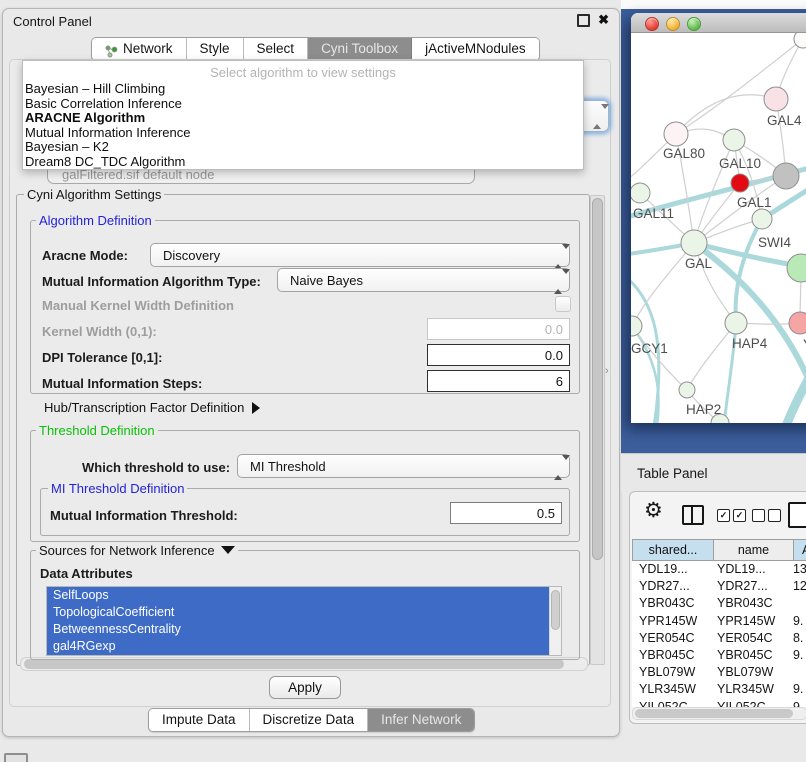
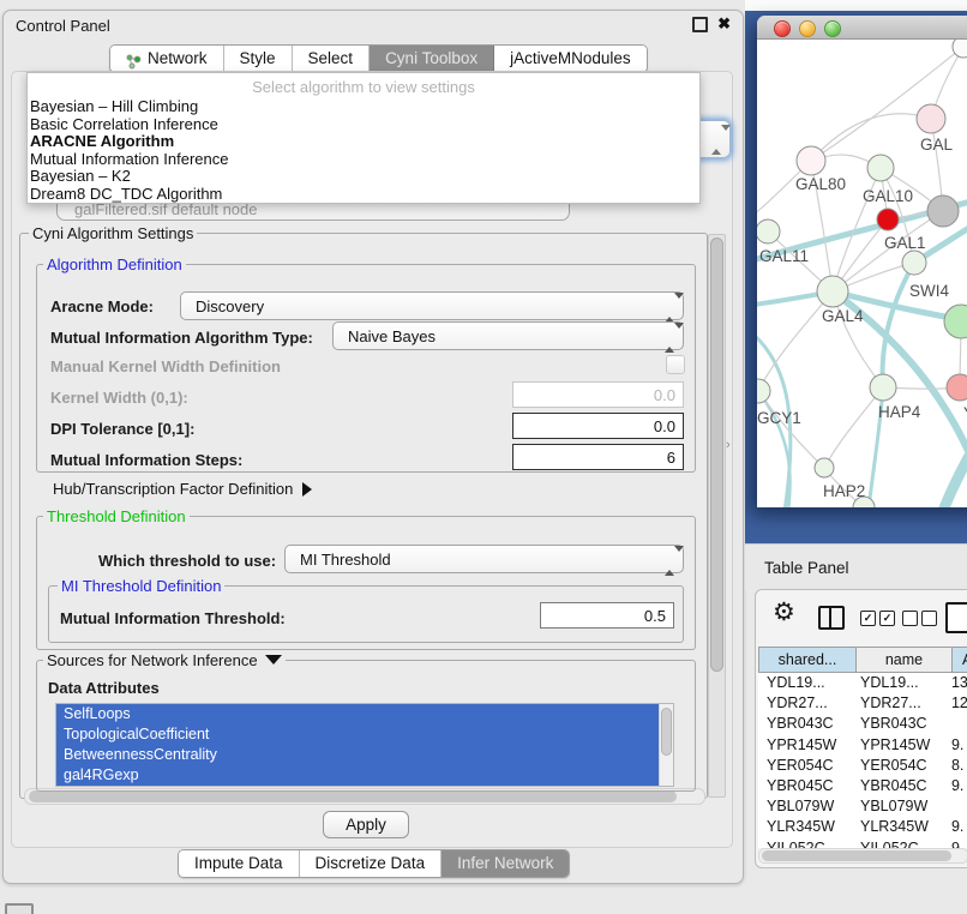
  Control Panel
  ✖
  Network
  Style
  Select
  Cyni Toolbox
  jActiveMNodules
  galFiltered.sif default node
  Select algorithm to view settings
  Bayesian – Hill Climbing
  Basic Correlation Inference
  ARACNE Algorithm
  Mutual Information Inference
  Bayesian – K2
  Dream8 DC_TDC Algorithm
  Cyni Algorithm Settings
  Algorithm Definition
  Aracne Mode:
  Discovery
  Mutual Information Algorithm Type:
  Naive Bayes
  Manual Kernel Width Definition
  Kernel Width (0,1):
  0.0
  DPI Tolerance [0,1]:
  0.0
  Mutual Information Steps:
  6
  Hub/Transcription Factor Definition
  Threshold Definition
  Which threshold to use:
  MI Threshold
  MI Threshold Definition
  Mutual Information Threshold:
  0.5
  Sources for Network Inference
  Data Attributes
  SelfLoops
  TopologicalCoefficient
  BetweennessCentrality
  gal4RGexp
  Apply
  Impute Data
  Discretize Data
  Infer Network
  ›
- GAL4
+ GAL
  GAL80
  GAL10
  GAL1
  GAL11
  SWI4
- GAL
+ GAL4
  GCY1
  HAP4
  HAP2
  Table Panel
  ⚙
  ✓
  ✓
  shared...
  name
  YDL19...
  YDL19...
  13
  YDR27...
  YDR27...
  12
  YBR043C
  YBR043C
  YPR145W
  YPR145W
  9.
  YER054C
  YER054C
  8.
  YBR045C
  YBR045C
  9.
  YBL079W
  YBL079W
  YLR345W
  YLR345W
  9.
